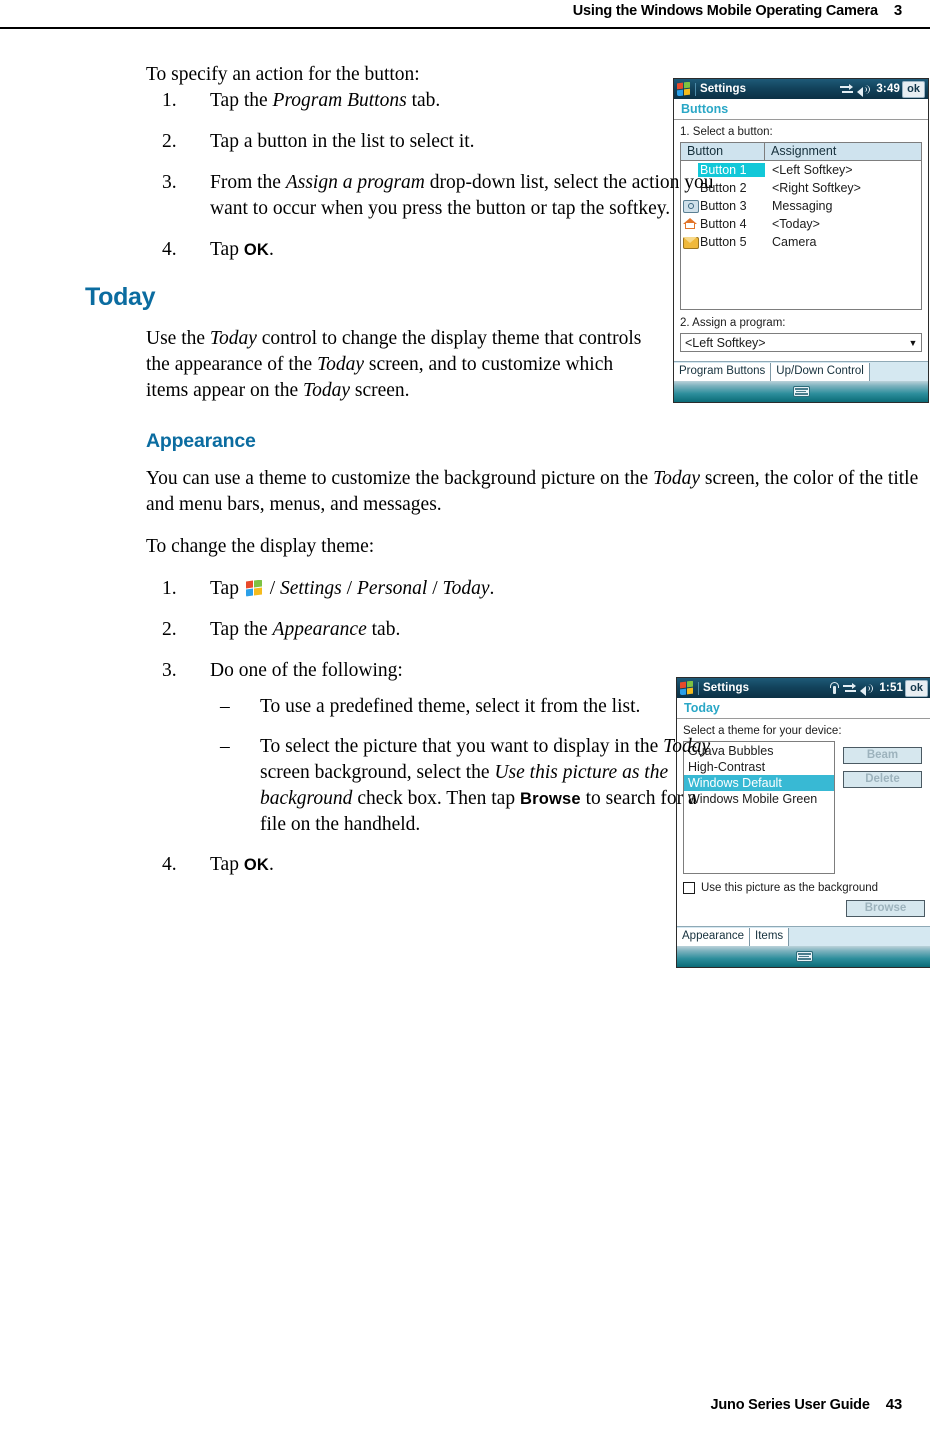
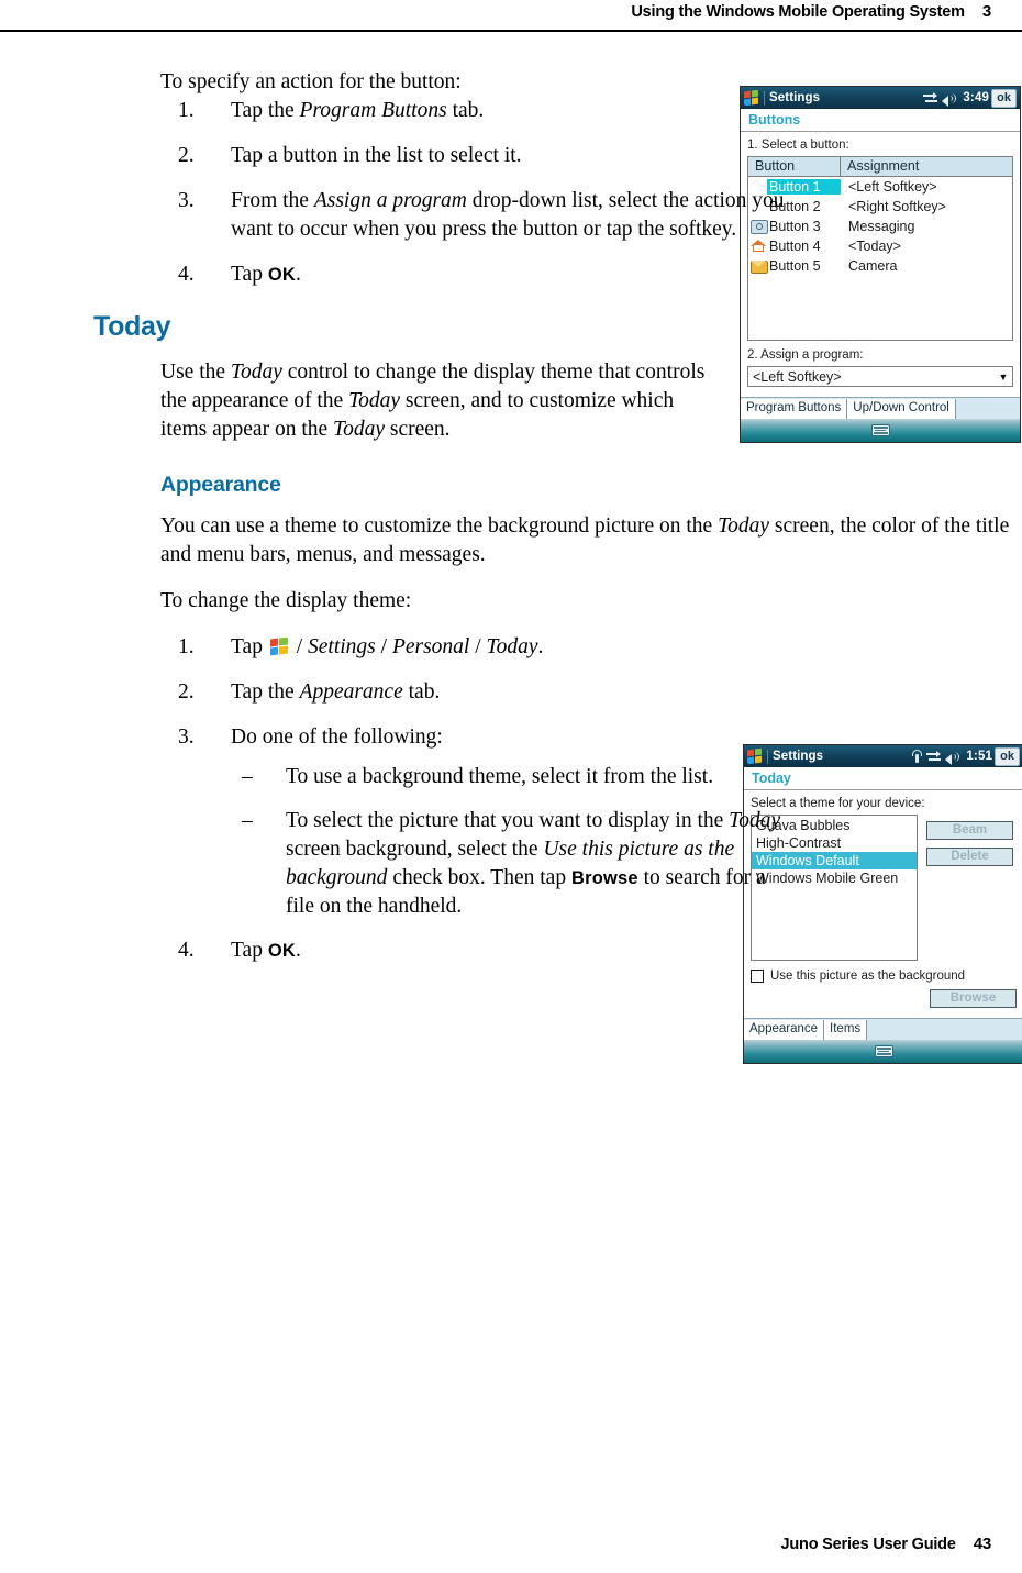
- Using the Windows Mobile Operating Camera 3
+ Using the Windows Mobile Operating System 3
  Settings
  3:49
  ok
  Buttons
  1. Select a button:
  Button
  Assignment
  Button 1
  <Left Softkey>
  Button 2
  <Right Softkey>
  Button 3
  Messaging
  Button 4
  <Today>
  Button 5
  Camera
  2. Assign a program:
  <Left Softkey>
  ▼
  Program Buttons
  Up/Down Control
  Settings
  1:51
  ok
  Today
  Select a theme for your device:
  Guava Bubbles
  High-Contrast
  Windows Default
  Windows Mobile Green
  Beam
  Delete
  Use this picture as the background
  Browse
  Appearance
  Items
  To specify an action for the button:
  1.
  Tap the Program Buttons tab.
  2.
  Tap a button in the list to select it.
  3.
  From the Assign a program drop-down list, select the action you want to occur when you press the button or tap the softkey.
  4.
  Tap OK.
  Today
  Use the Today control to change the display theme that controls the appearance of the Today screen, and to customize which items appear on the Today screen.
  Appearance
  You can use a theme to customize the background picture on the Today screen, the color of the title and menu bars, menus, and messages.
  To change the display theme:
  1.
  Tap / Settings / Personal / Today.
  2.
  Tap the Appearance tab.
  3.
  Do one of the following:
  –
- To use a predefined theme, select it from the list.
+ To use a background theme, select it from the list.
  –
  To select the picture that you want to display in the Today screen background, select the Use this picture as the background check box. Then tap Browse to search for a file on the handheld.
  4.
  Tap OK.
  Juno Series User Guide 43
